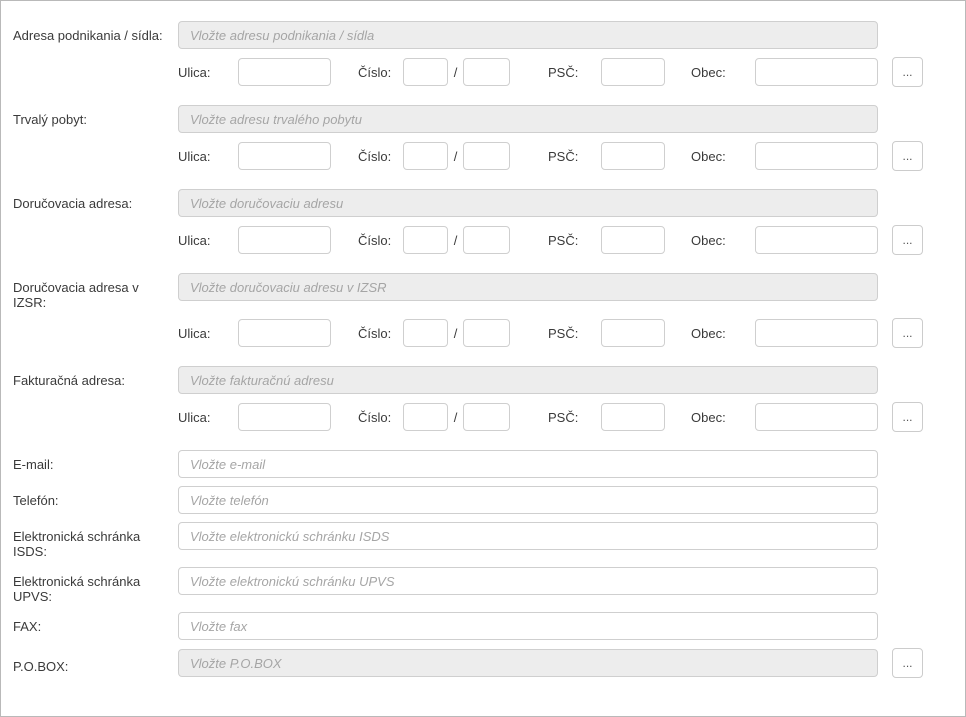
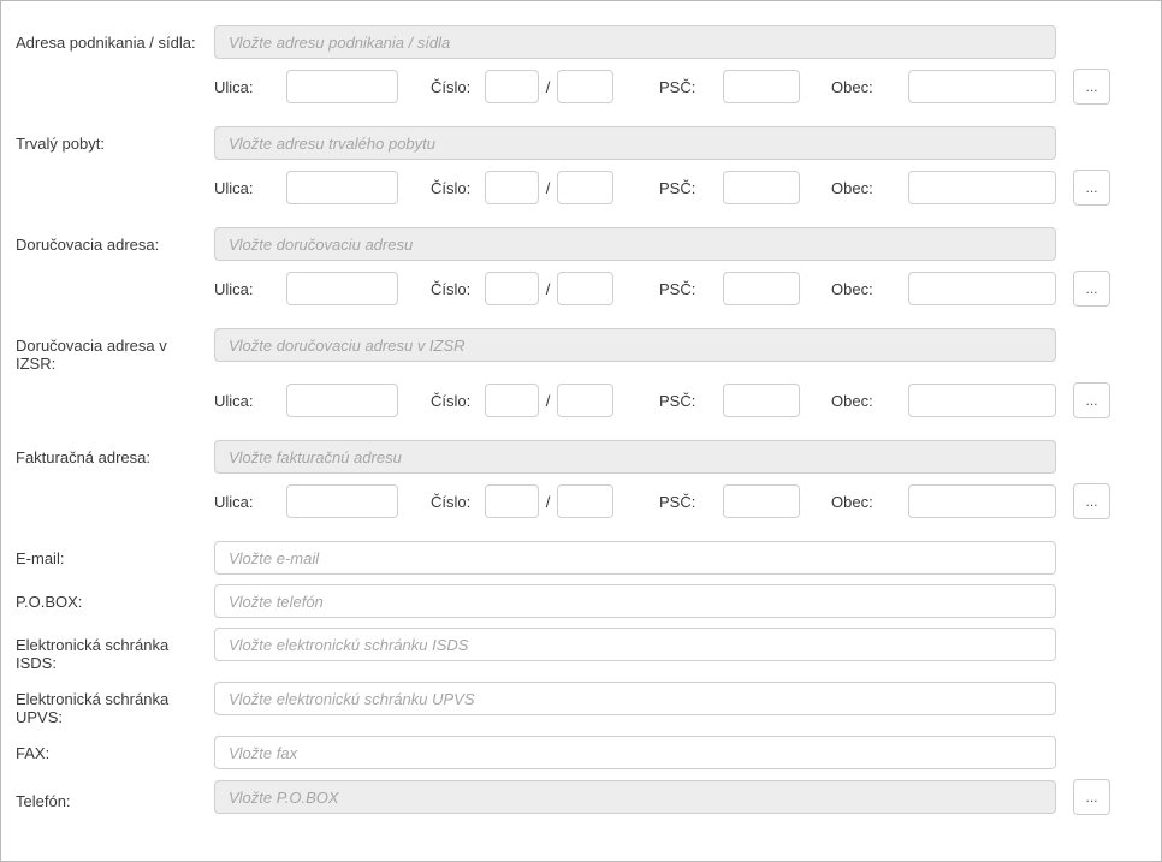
  Adresa podnikania / sídla:
  Vložte adresu podnikania / sídla
  Ulica:
  Číslo:
  /
  PSČ:
  Obec:
  ...
  Trvalý pobyt:
  Vložte adresu trvalého pobytu
  Ulica:
  Číslo:
  /
  PSČ:
  Obec:
  ...
  Doručovacia adresa:
  Vložte doručovaciu adresu
  Ulica:
  Číslo:
  /
  PSČ:
  Obec:
  ...
  Doručovacia adresa v IZSR:
  Vložte doručovaciu adresu v IZSR
  Ulica:
  Číslo:
  /
  PSČ:
  Obec:
  ...
  Fakturačná adresa:
  Vložte fakturačnú adresu
  Ulica:
  Číslo:
  /
  PSČ:
  Obec:
  ...
  E-mail:
  Vložte e-mail
- Telefón:
+ P.O.BOX:
  Vložte telefón
  Elektronická schránka ISDS:
  Vložte elektronickú schránku ISDS
  Elektronická schránka UPVS:
  Vložte elektronickú schránku UPVS
  FAX:
  Vložte fax
- P.O.BOX:
+ Telefón:
  Vložte P.O.BOX
  ...
